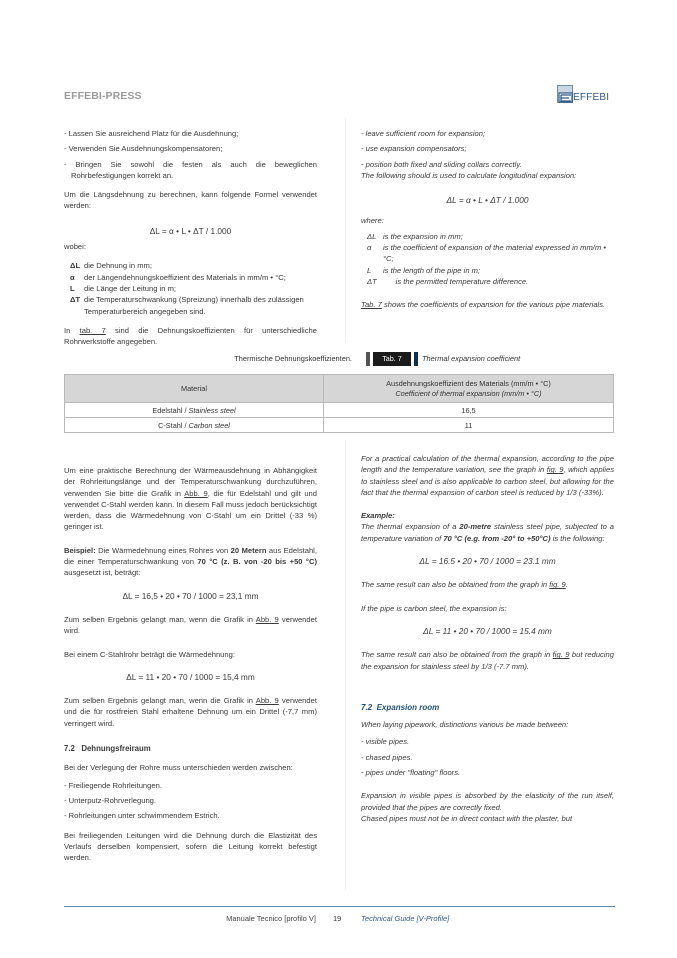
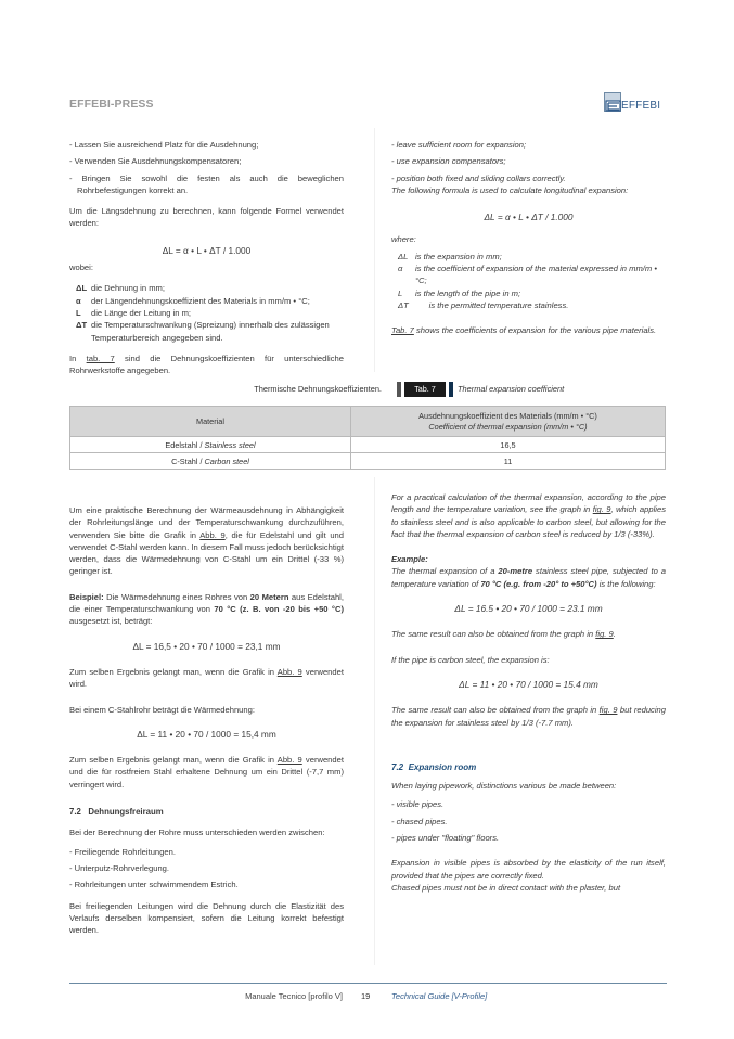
  EFFEBI-PRESS
  EFFEBI
  - Lassen Sie ausreichend Platz für die Ausdehnung;
  - Verwenden Sie Ausdehnungskompensatoren;
  - Bringen Sie sowohl die festen als auch die beweglichen Rohrbefestigungen korrekt an.
  Um die Längsdehnung zu berechnen, kann folgende Formel verwendet werden:
  ΔL = α • L • ΔT / 1.000
  wobei:
  ΔL
  die Dehnung in mm;
  α
  der Längendehnungskoeffizient des Materials in mm/m • °C;
  L
  die Länge der Leitung in m;
  ΔT
  die Temperaturschwankung (Spreizung) innerhalb des zulässigen Temperaturbereich angegeben sind.
  In tab. 7 sind die Dehnungskoeffizienten für unterschiedliche Rohrwerkstoffe angegeben.
  - leave sufficient room for expansion;
  - use expansion compensators;
  - position both fixed and sliding collars correctly.
- The following should is used to calculate longitudinal expansion:
+ The following formula is used to calculate longitudinal expansion:
  ΔL = α • L • ΔT / 1.000
  where:
  ΔL
  is the expansion in mm;
  α
  is the coefficient of expansion of the material expressed in mm/m • °C;
  L
  is the length of the pipe in m;
  ΔT
- is the permitted temperature difference.
+ is the permitted temperature stainless.
  Tab. 7 shows the coefficients of expansion for the various pipe materials.
  Thermische Dehnungskoeffizienten.
  Tab. 7
  Thermal expansion coefficient
  Material	Ausdehnungskoeffizient des Materials (mm/m • °C) Coefficient of thermal expansion (mm/m • °C)
  Edelstahl / Stainless steel	16,5
  C-Stahl / Carbon steel	11
  Um eine praktische Berechnung der Wärmeausdehnung in Abhängigkeit der Rohrleitungslänge und der Temperaturschwankung durchzuführen, verwenden Sie bitte die Grafik in Abb. 9, die für Edelstahl und gilt und verwendet C-Stahl werden kann. In diesem Fall muss jedoch berücksichtigt werden, dass die Wärmedehnung von C-Stahl um ein Drittel (-33 %) geringer ist.
  Beispiel: Die Wärmedehnung eines Rohres von 20 Metern aus Edelstahl, die einer Temperaturschwankung von 70 °C (z. B. von -20 bis +50 °C) ausgesetzt ist, beträgt:
  ΔL = 16,5 • 20 • 70 / 1000 = 23,1 mm
  Zum selben Ergebnis gelangt man, wenn die Grafik in Abb. 9 verwendet wird.
  Bei einem C-Stahlrohr beträgt die Wärmedehnung:
  ΔL = 11 • 20 • 70 / 1000 = 15,4 mm
  Zum selben Ergebnis gelangt man, wenn die Grafik in Abb. 9 verwendet und die für rostfreien Stahl erhaltene Dehnung um ein Drittel (-7,7 mm) verringert wird.
  7.2 Dehnungsfreiraum
- Bei der Verlegung der Rohre muss unterschieden werden zwischen:
+ Bei der Berechnung der Rohre muss unterschieden werden zwischen:
  - Freiliegende Rohrleitungen.
  - Unterputz-Rohrverlegung.
  - Rohrleitungen unter schwimmendem Estrich.
  Bei freiliegenden Leitungen wird die Dehnung durch die Elastizität des Verlaufs derselben kompensiert, sofern die Leitung korrekt befestigt werden.
  For a practical calculation of the thermal expansion, according to the pipe length and the temperature variation, see the graph in fig. 9, which applies to stainless steel and is also applicable to carbon steel, but allowing for the fact that the thermal expansion of carbon steel is reduced by 1/3 (-33%).
  Example:
  The thermal expansion of a 20-metre stainless steel pipe, subjected to a temperature variation of 70 °C (e.g. from -20° to +50°C) is the following:
  ΔL = 16.5 • 20 • 70 / 1000 = 23.1 mm
  The same result can also be obtained from the graph in fig. 9.
  If the pipe is carbon steel, the expansion is:
  ΔL = 11 • 20 • 70 / 1000 = 15.4 mm
  The same result can also be obtained from the graph in fig. 9 but reducing the expansion for stainless steel by 1/3 (-7.7 mm).
  7.2 Expansion room
  When laying pipework, distinctions various be made between:
  - visible pipes.
  - chased pipes.
  - pipes under "floating" floors.
  Expansion in visible pipes is absorbed by the elasticity of the run itself, provided that the pipes are correctly fixed.
  Chased pipes must not be in direct contact with the plaster, but
  Manuale Tecnico [profilo V]
  19
  Technical Guide [V-Profile]
